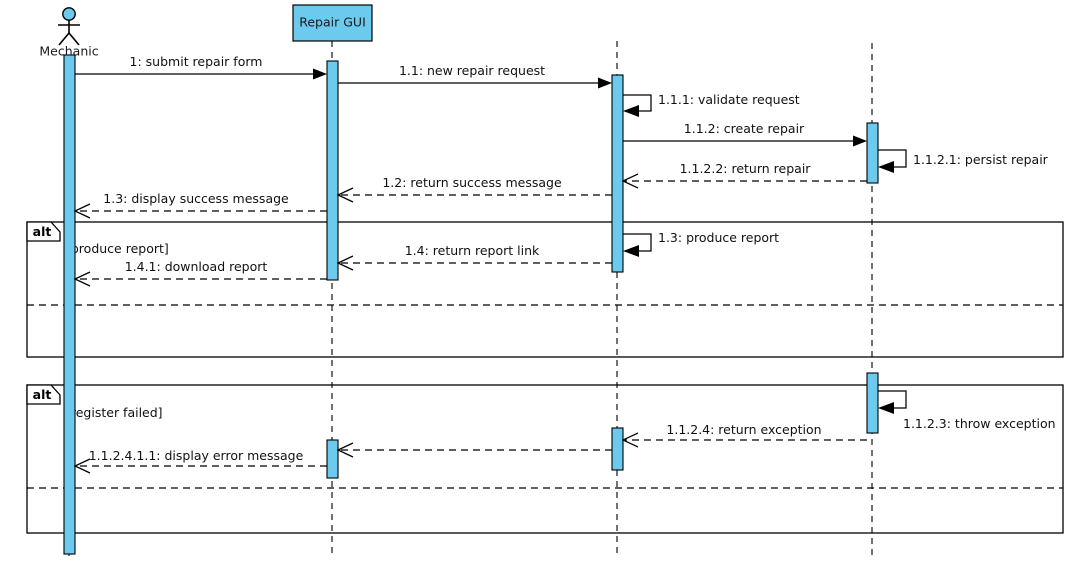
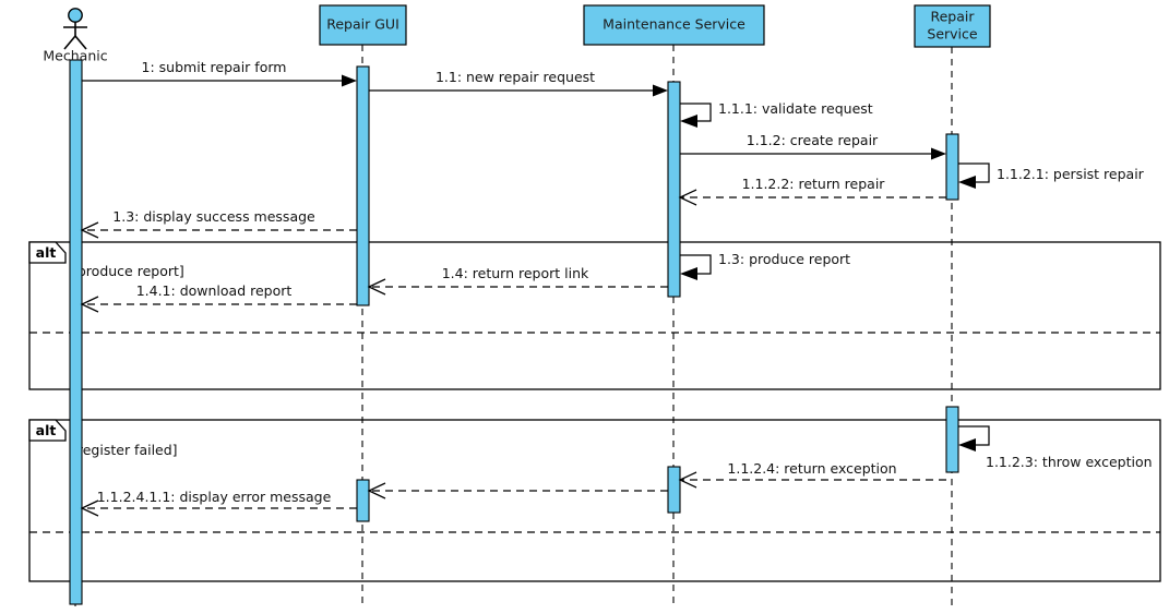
  alt
  roduce report]
  alt
  egister failed]
  Mechanic
  Repair GUI
+ Maintenance Service
+ Repair
+ Service
  1: submit repair form
  1.1: new repair request
  1.1.1: validate request
  1.1.2: create repair
  1.1.2.1: persist repair
  1.1.2.2: return repair
- 1.2: return success message
  1.3: display success message
  1.3: produce report
  1.4: return report link
  1.4.1: download report
  1.1.2.3: throw exception
  1.1.2.4: return exception
  1.1.2.4.1.1: display error message
